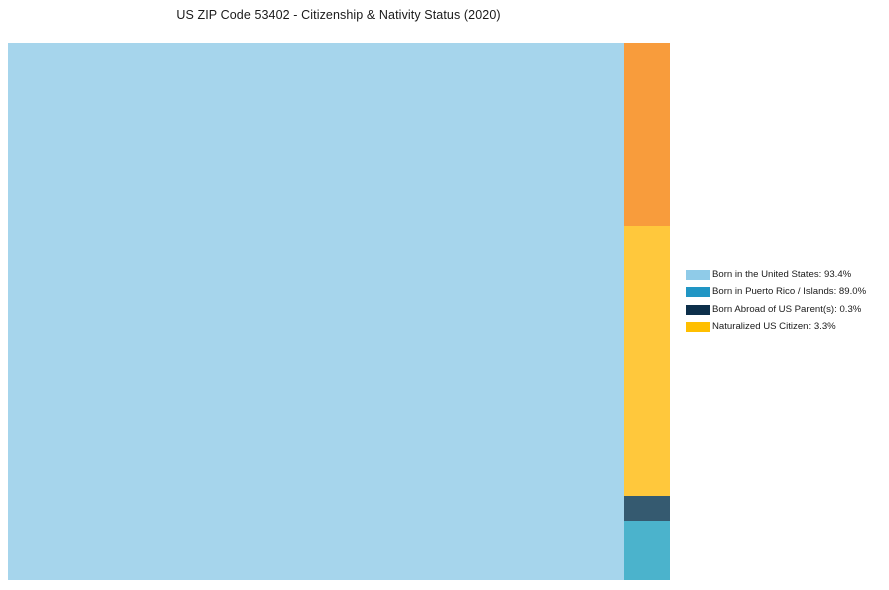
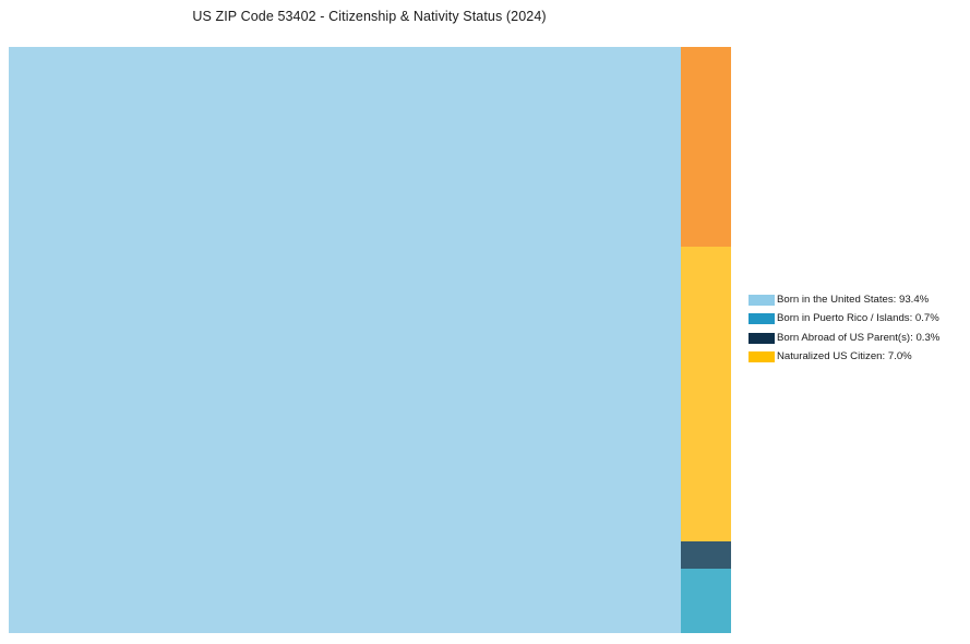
- US ZIP Code 53402 - Citizenship & Nativity Status (2020)
+ US ZIP Code 53402 - Citizenship & Nativity Status (2024)
  Born in the United States: 93.4%
- Born in Puerto Rico / Islands: 89.0%
+ Born in Puerto Rico / Islands: 0.7%
  Born Abroad of US Parent(s): 0.3%
- Naturalized US Citizen: 3.3%
+ Naturalized US Citizen: 7.0%
